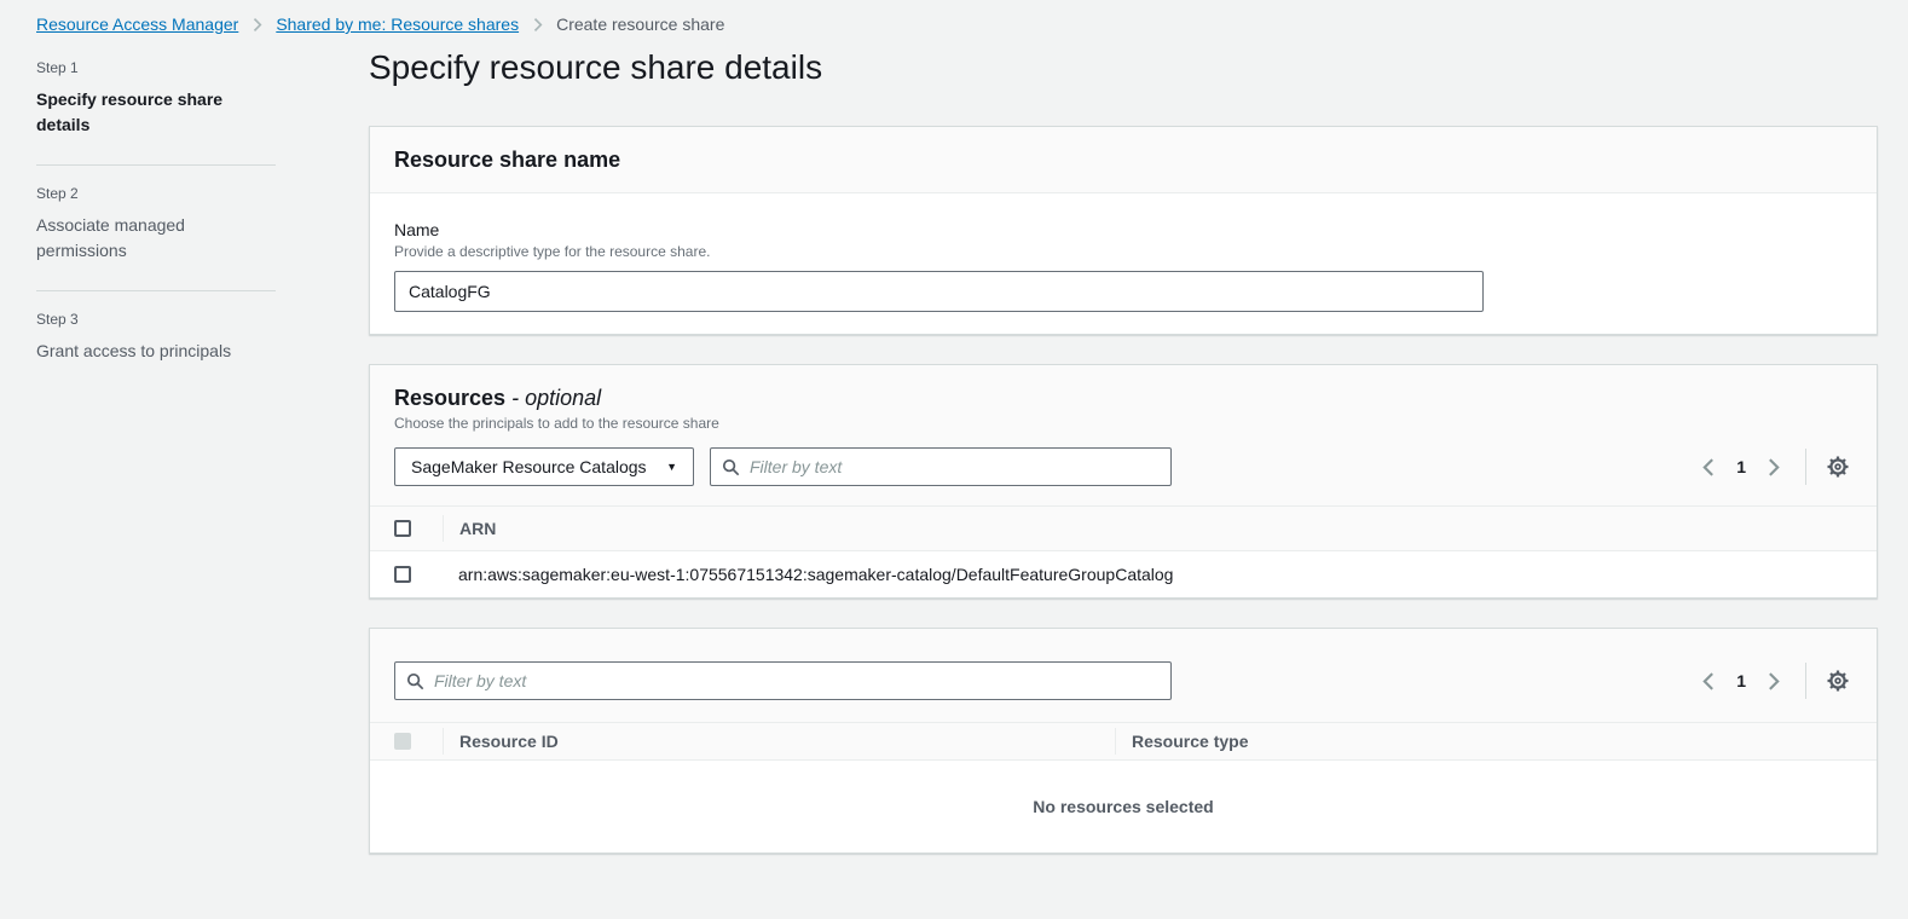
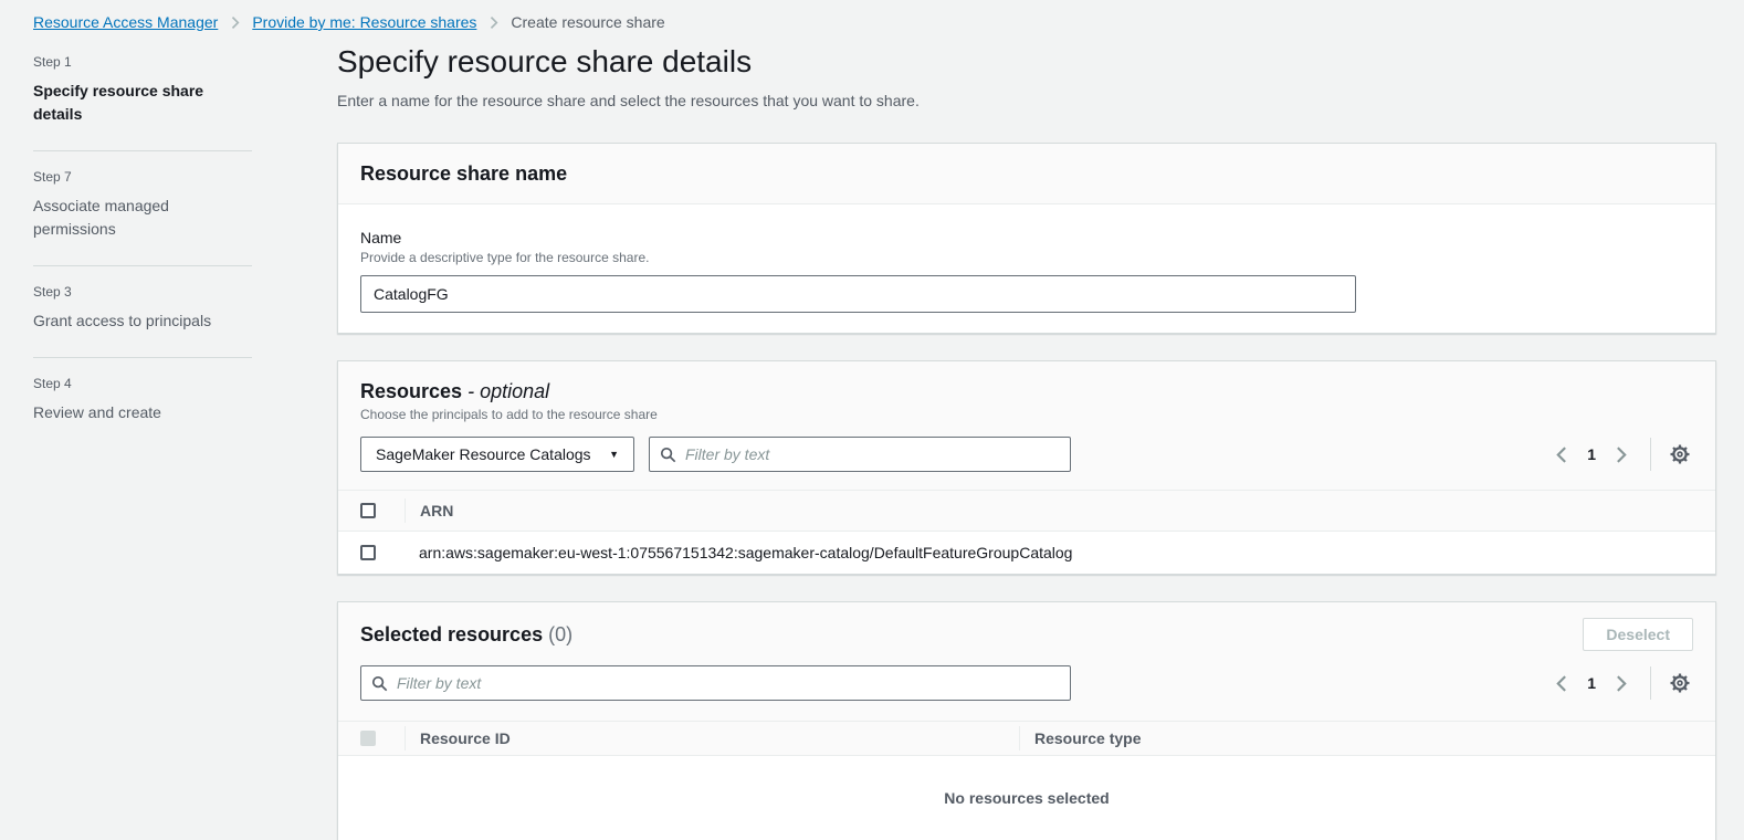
  Resource Access Manager
- Shared by me: Resource shares
+ Provide by me: Resource shares
  Create resource share
  Step 1
  Specify resource share details
- Step 2
+ Step 7
  Associate managed permissions
  Step 3
  Grant access to principals
+ Step 4
+ Review and create
  Specify resource share details
+ Enter a name for the resource share and select the resources that you want to share.
  Resource share name
  Name
  Provide a descriptive type for the resource share.
  CatalogFG
  Resources - optional
  Choose the principals to add to the resource share
  SageMaker Resource Catalogs
  ▼
  Filter by text
  1
  ARN
  arn:aws:sagemaker:eu-west-1:075567151342:sagemaker-catalog/DefaultFeatureGroupCatalog
+ Selected resources (0)
+ Deselect
  Filter by text
  1
  Resource ID
  Resource type
  No resources selected
